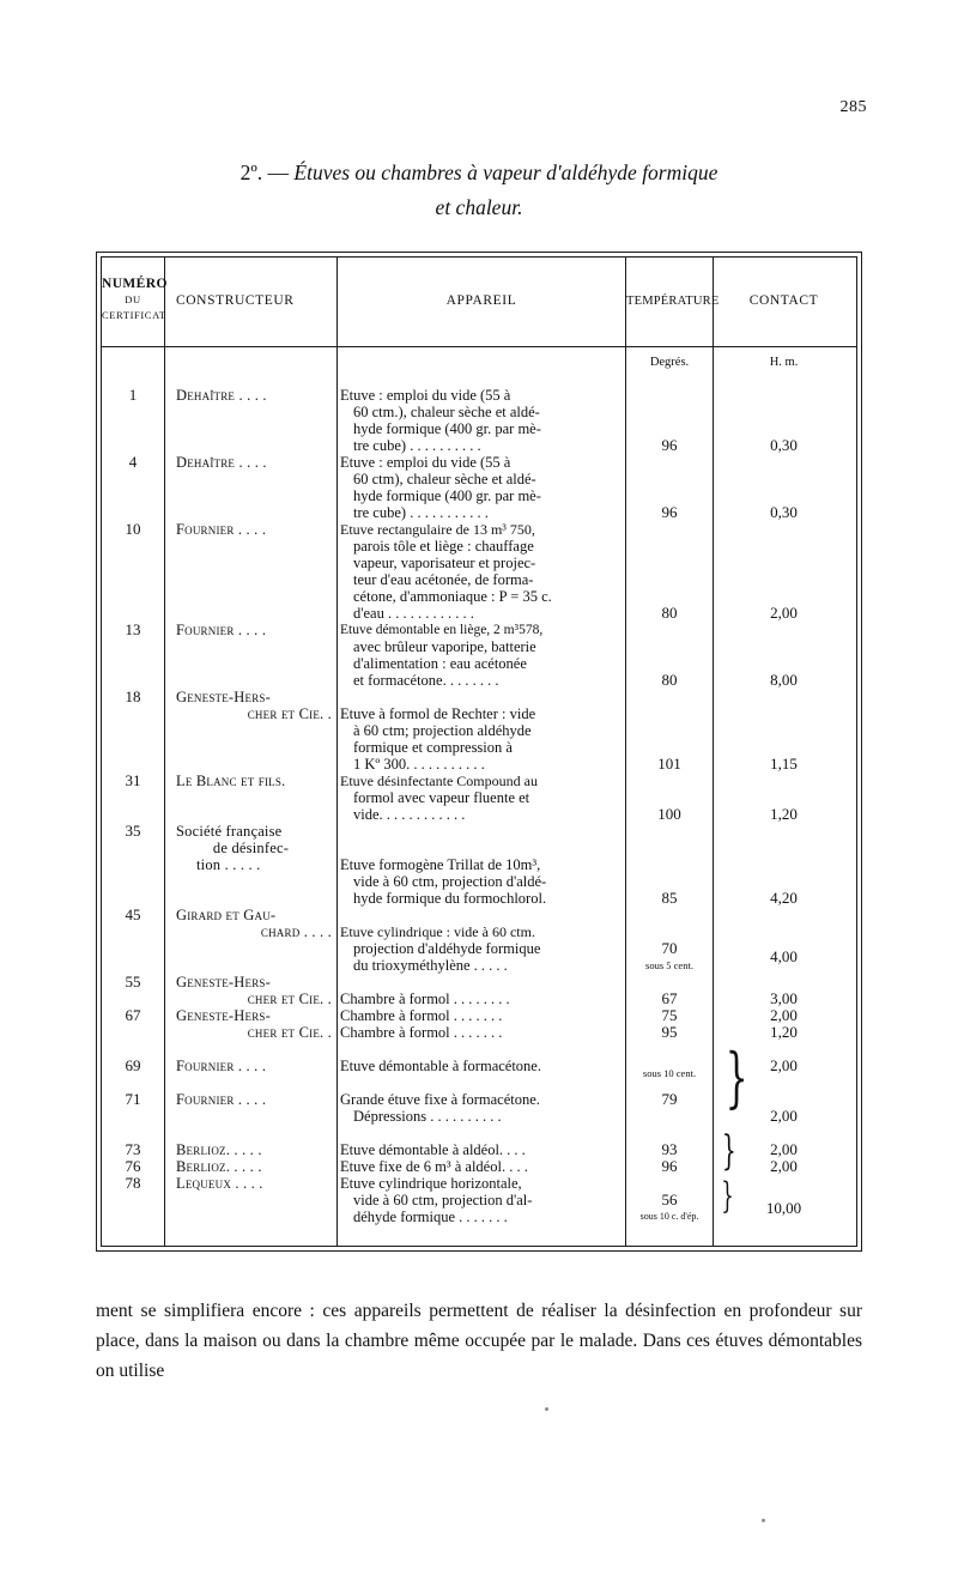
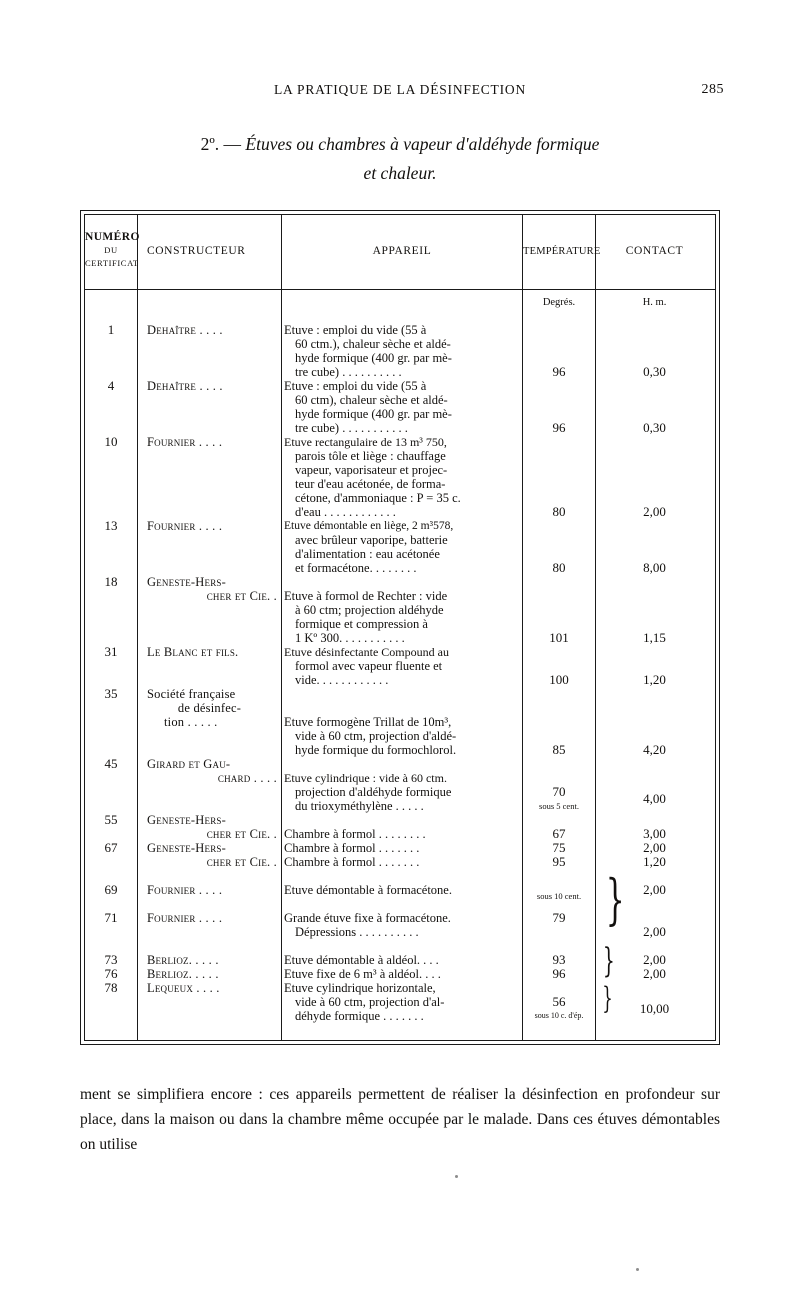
+ LA PRATIQUE DE LA DÉSINFECTION
  285
  2º. — Étuves ou chambres à vapeur d'aldéhyde formique
  et chaleur.
  NUMÉRO
  DU
  CERTIFICAT
  CONSTRUCTEUR
  APPAREIL
  TEMPÉRATUR
  CONTACT
  Degrés.
  H. m.
  1
  4
  10
  13
  18
  31
  35
  45
  55
  67
  69
  71
  73
  76
  78
  Dehaître . . . .
  Dehaître . . . .
  Fournier . . . .
  Fournier . . . .
  Geneste-Hers-
  cher et Cie. .
  Le Blanc et fils.
  Société française
  de désinfec-
  tion . . . . .
  Girard et Gau-
  chard . . . .
  Geneste-Hers-
  cher et Cie. .
  Geneste-Hers-
  cher et Cie. .
  Fournier . . . .
  Fournier . . . .
  Berlioz. . . . .
  Berlioz. . . . .
  Lequeux . . . .
  Etuve : emploi du vide (55 à
  60 ctm.), chaleur sèche et aldé-
  hyde formique (400 gr. par mè-
  tre cube) . . . . . . . . . .
  Etuve : emploi du vide (55 à
  60 ctm), chaleur sèche et aldé-
  hyde formique (400 gr. par mè-
  tre cube) . . . . . . . . . . .
  Etuve rectangulaire de 13 m³ 750,
  parois tôle et liège : chauffage
  vapeur, vaporisateur et projec-
  teur d'eau acétonée, de forma-
  cétone, d'ammoniaque : P = 35 c.
  d'eau . . . . . . . . . . . .
  Etuve démontable en liège, 2 m³578,
  avec brûleur vaporipe, batterie
  d'alimentation : eau acétonée
  et formacétone. . . . . . . .
  Etuve à formol de Rechter : vide
  à 60 ctm; projection aldéhyde
  formique et compression à
  1 Kº 300. . . . . . . . . . .
  Etuve désinfectante Compound au
  formol avec vapeur fluente et
  vide. . . . . . . . . . . .
  Etuve formogène Trillat de 10m³,
  vide à 60 ctm, projection d'aldé-
  hyde formique du formochlorol.
  Etuve cylindrique : vide à 60 ctm.
  projection d'aldéhyde formique
  du trioxyméthylène . . . . .
  Chambre à formol . . . . . . . .
  Chambre à formol . . . . . . .
  Chambre à formol . . . . . . .
  Etuve démontable à formacétone.
  Grande étuve fixe à formacétone.
  Dépressions . . . . . . . . . .
  Etuve démontable à aldéol. . . .
  Etuve fixe de 6 m³ à aldéol. . . .
  Etuve cylindrique horizontale,
  vide à 60 ctm, projection d'al-
  déhyde formique . . . . . . .
  96
  96
  80
  80
  101
  100
  85
  70
  sous 5 cent.
  67
  75
  95
  sous 10 cent.
  79
  93
  96
  56
  sous 10 c. d'ép.
  0,30
  0,30
  2,00
  8,00
  1,15
  1,20
  4,20
  4,00
  3,00
  2,00
  1,20
  2,00
  2,00
  2,00
  2,00
  10,00
  }
  }
  }
  ment se simplifiera encore : ces appareils permettent de réaliser la désinfection en profondeur sur place, dans la maison ou dans la chambre même occupée par le malade. Dans ces étuves démontables on utilise
